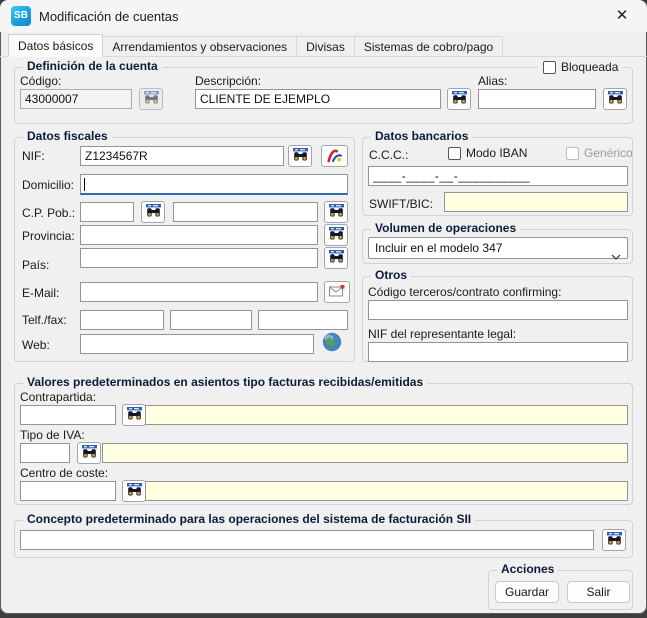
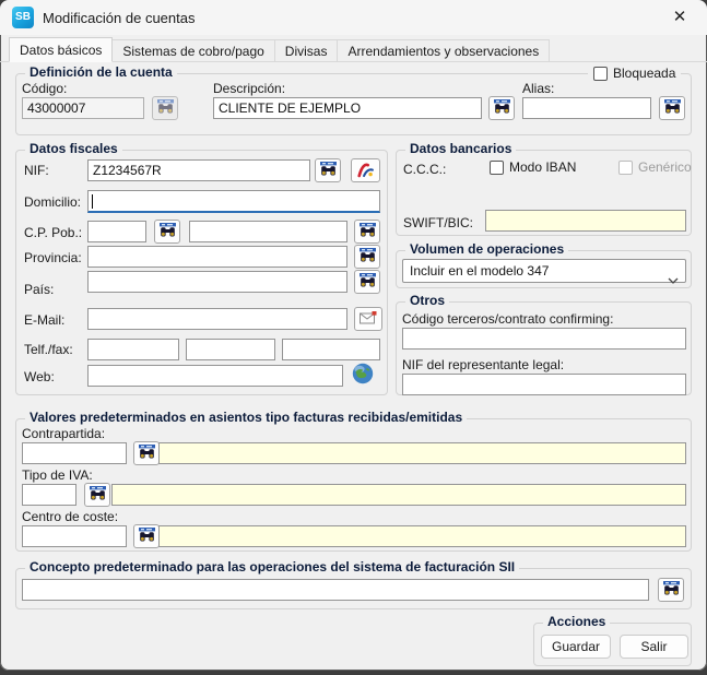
  SB
  Modificación de cuentas
  ✕
  Datos básicos
- Arrendamientos y observaciones
+ Sistemas de cobro/pago
  Divisas
- Sistemas de cobro/pago
+ Arrendamientos y observaciones
  Definición de la cuenta
  Bloqueada
  Código:
  43000007
  Descripción:
  CLIENTE DE EJEMPLO
  Alias:
  Datos fiscales
  NIF:
  Z1234567R
  Domicilio:
  C.P. Pob.:
  Provincia:
  País:
  E-Mail:
  Telf./fax:
  Web:
  Datos bancarios
  C.C.C.:
  Modo IBAN
  Genérico
- ____-____-__-__________
  SWIFT/BIC:
  Volumen de operaciones
  Incluir en el modelo 347
  Otros
  Código terceros/contrato confirming:
  NIF del representante legal:
  Valores predeterminados en asientos tipo facturas recibidas/emitidas
  Contrapartida:
  Tipo de IVA:
  Centro de coste:
  Concepto predeterminado para las operaciones del sistema de facturación SII
  Acciones
  Guardar
  Salir
